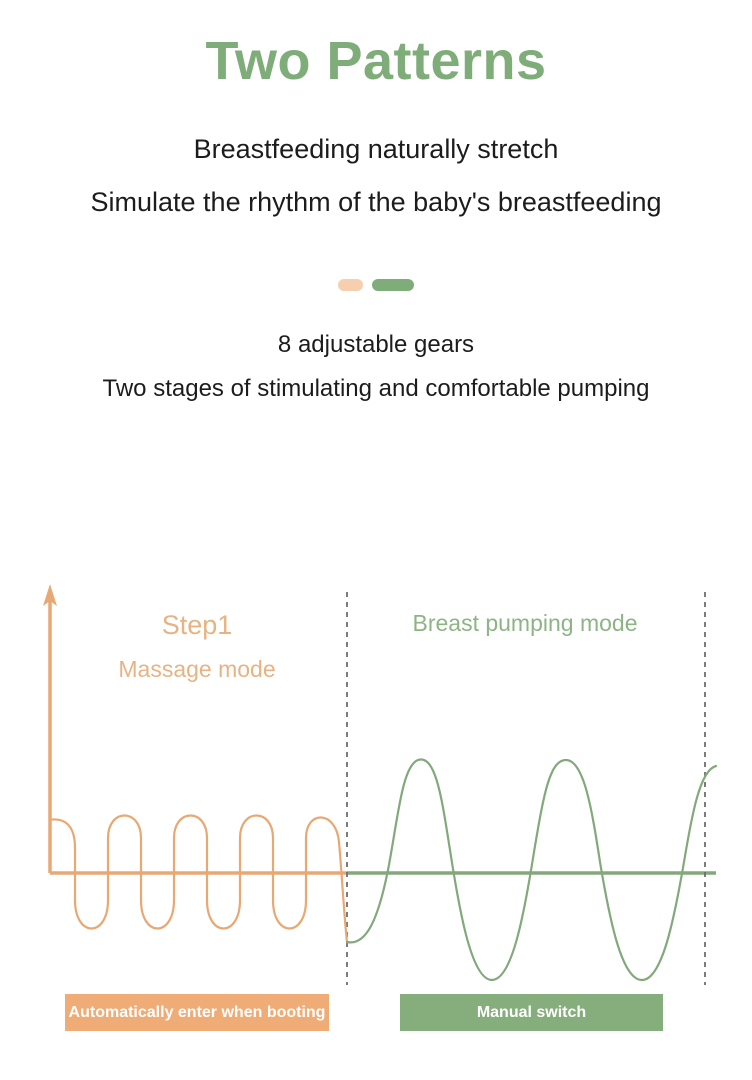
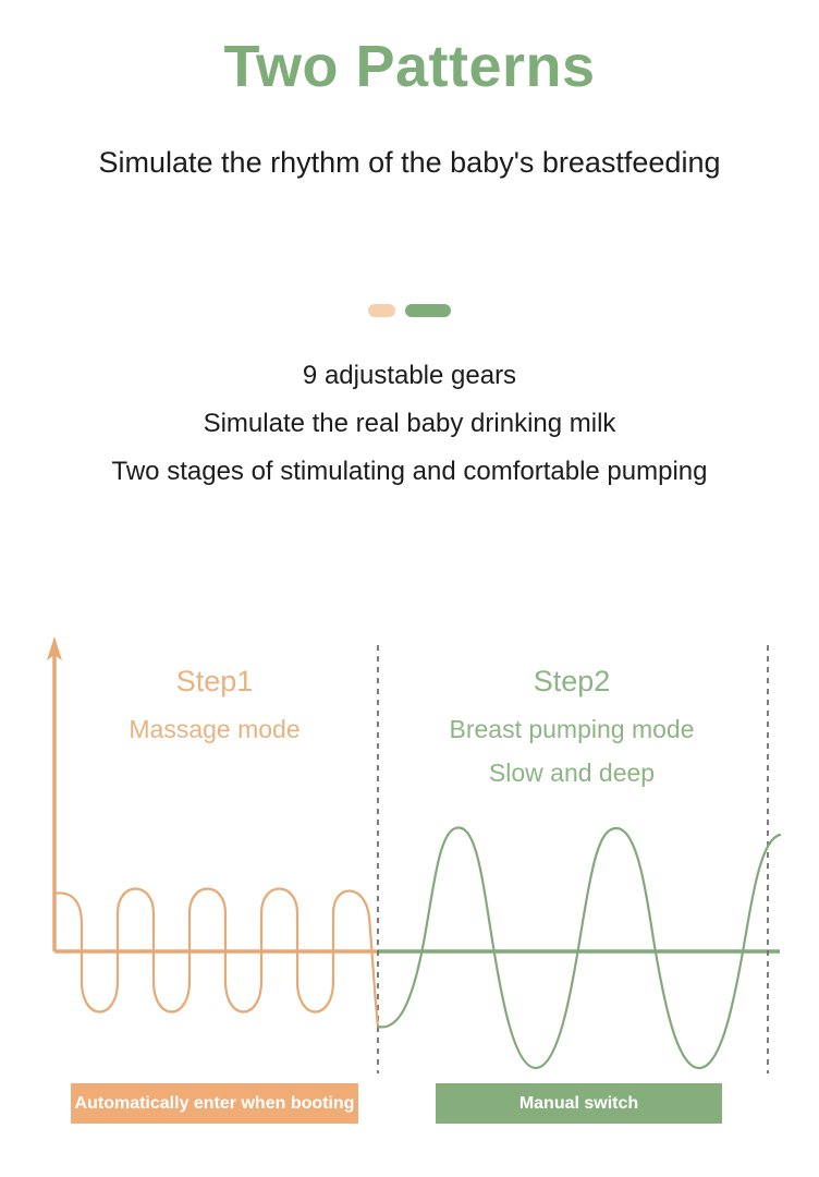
  Two Patterns
- Breastfeeding naturally stretch
  Simulate the rhythm of the baby's breastfeeding
- 8 adjustable gears
+ 9 adjustable gears
+ Simulate the real baby drinking milk
  Two stages of stimulating and comfortable pumping
  Step1
  Massage mode
+ Step2
  Breast pumping mode
+ Slow and deep
  Automatically enter when booting
  Manual switch
